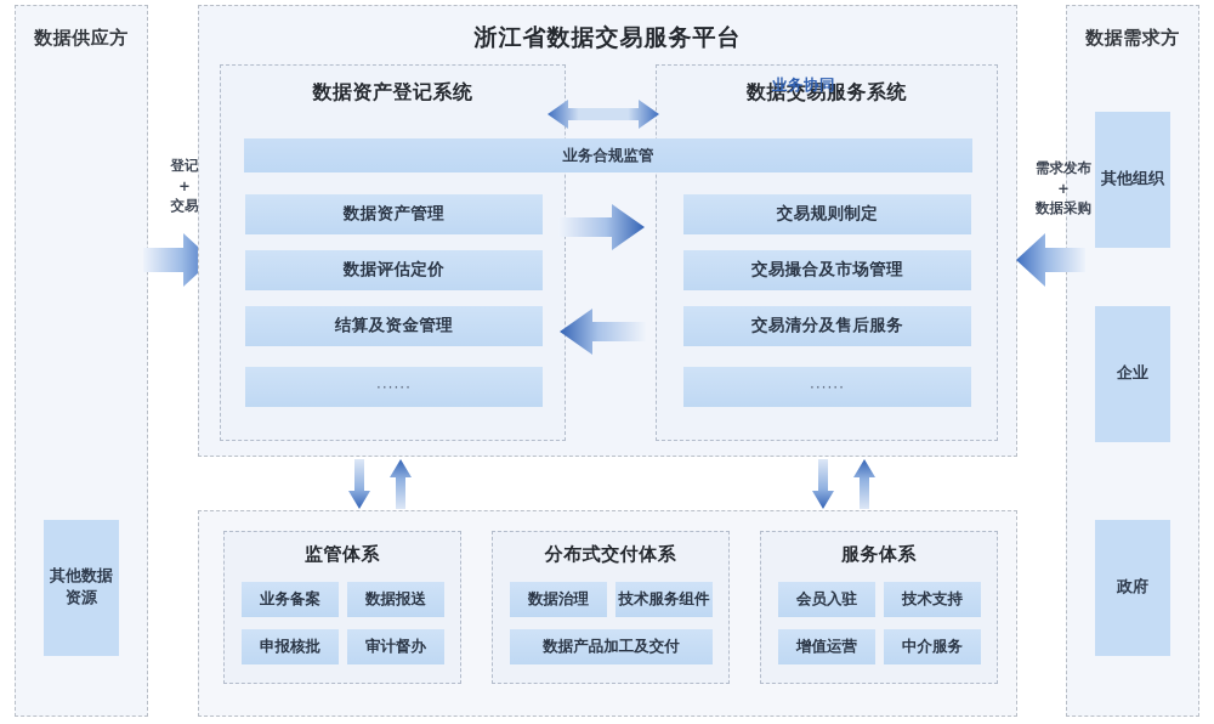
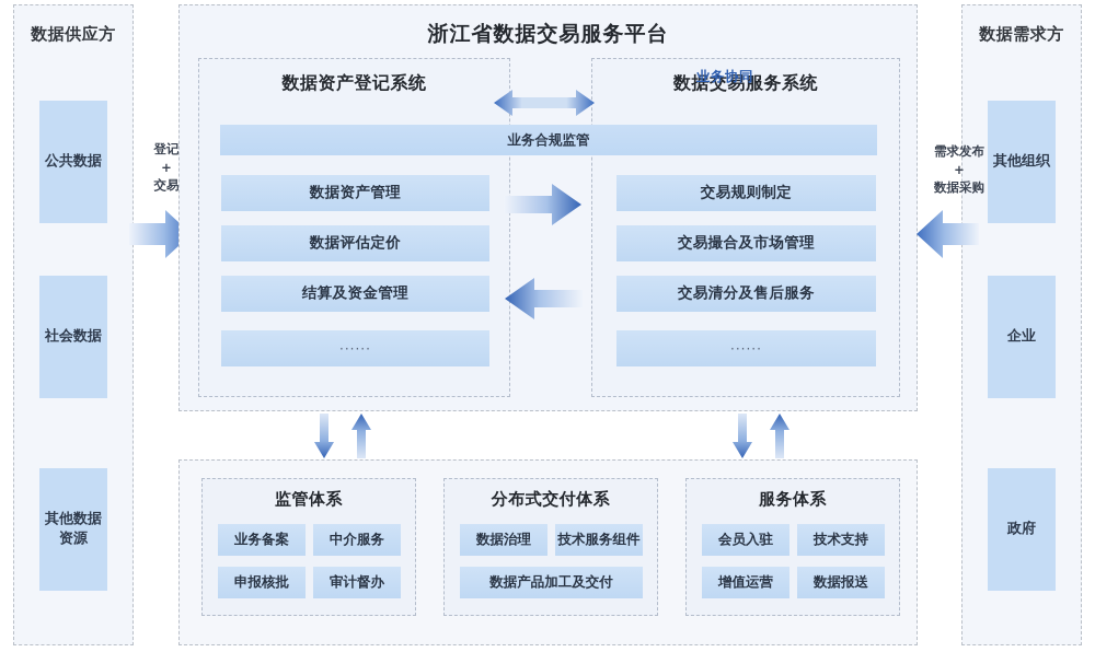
  数据供应方
+ 公共数据
+ 社会数据
  其他数据
  资源
  登记
  +
  交易
  浙江省数据交易服务平台
  数据资产登记系统
  数据资产管理
  数据评估定价
  结算及资金管理
  ······
  数据交易服务系统
  交易规则制定
  交易撮合及市场管理
  交易清分及售后服务
  ······
  业务合规监管
  业务协同
  数据需求方
  其他组织
  企业
  政府
  需求发布
  +
  数据采购
  监管体系
  业务备案
- 数据报送
+ 中介服务
  申报核批
  审计督办
  分布式交付体系
  数据治理
  技术服务组件
  数据产品加工及交付
  服务体系
  会员入驻
  技术支持
  增值运营
- 中介服务
+ 数据报送
